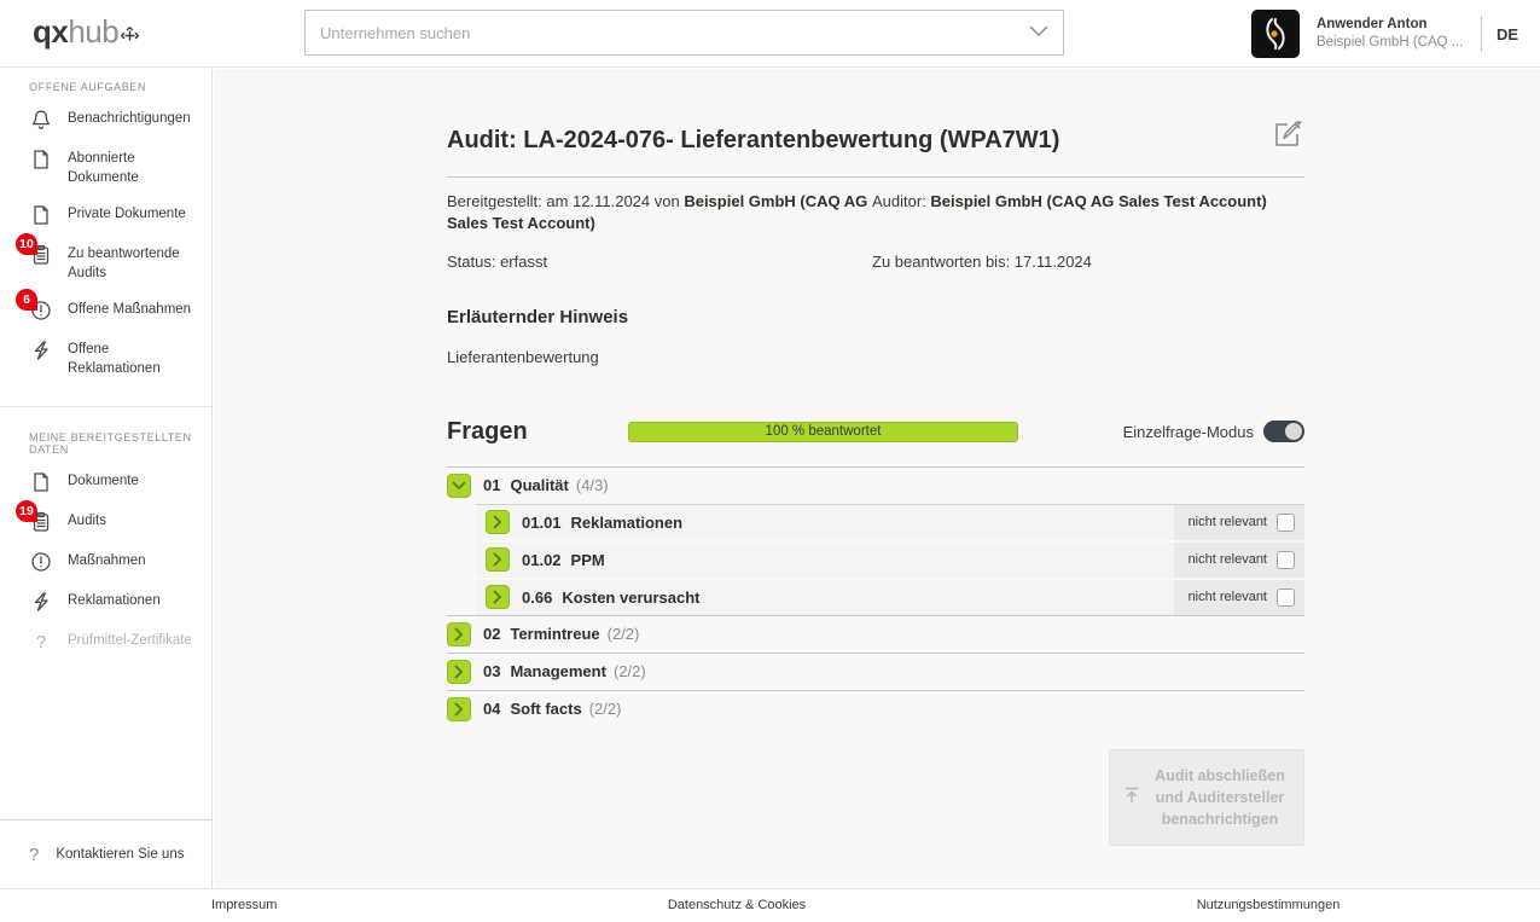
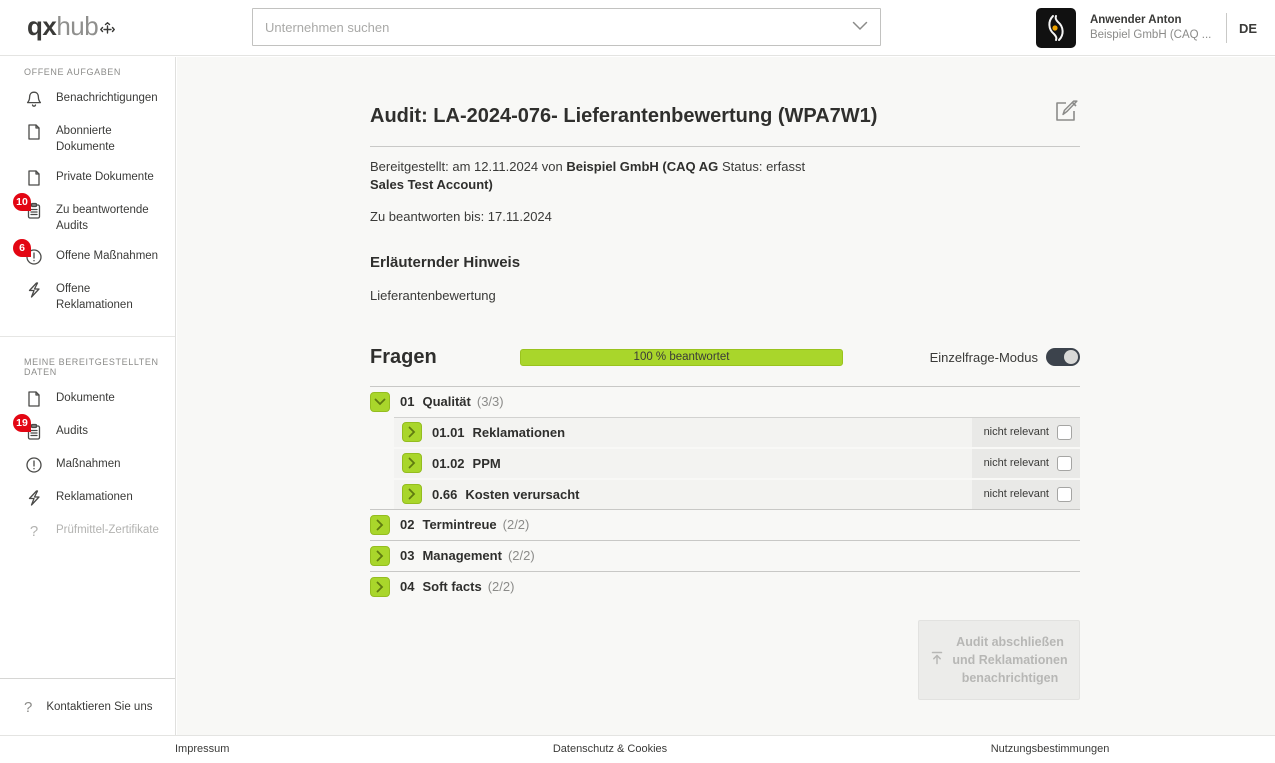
  qx
  hub
  Unternehmen suchen
  Anwender Anton
  Beispiel GmbH (CAQ ...
  DE
  OFFENE AUFGABEN
  Benachrichtigungen
  Abonnierte Dokumente
  Private Dokumente
  10
  Zu beantwortende Audits
  6
  Offene Maßnahmen
  Offene Reklamationen
  MEINE BEREITGESTELLTEN DATEN
  Dokumente
  19
  Audits
  Maßnahmen
  Reklamationen
  ?
  Prüfmittel-Zertifikate
  ?
  Kontaktieren Sie uns
  Audit: LA-2024-076- Lieferantenbewertung (WPA7W1)
  Bereitgestellt: am 12.11.2024 von Beispiel GmbH (CAQ AG Sales Test Account)
- Auditor: Beispiel GmbH (CAQ AG Sales Test Account)
  Status: erfasst
  Zu beantworten bis: 17.11.2024
  Erläuternder Hinweis
  Lieferantenbewertung
  Fragen
  100 % beantwortet
  Einzelfrage-Modus
  01
  Qualität
- (4/3)
+ (3/3)
  01.01
  Reklamationen
  nicht relevant
  01.02
  PPM
  nicht relevant
  0.66
  Kosten verursacht
  nicht relevant
  02
  Termintreue
  (2/2)
  03
  Management
  (2/2)
  04
  Soft facts
  (2/2)
- Audit abschließen und Auditersteller benachrichtigen
+ Audit abschließen und Reklamationen benachrichtigen
  Impressum
  Datenschutz & Cookies
  Nutzungsbestimmungen
